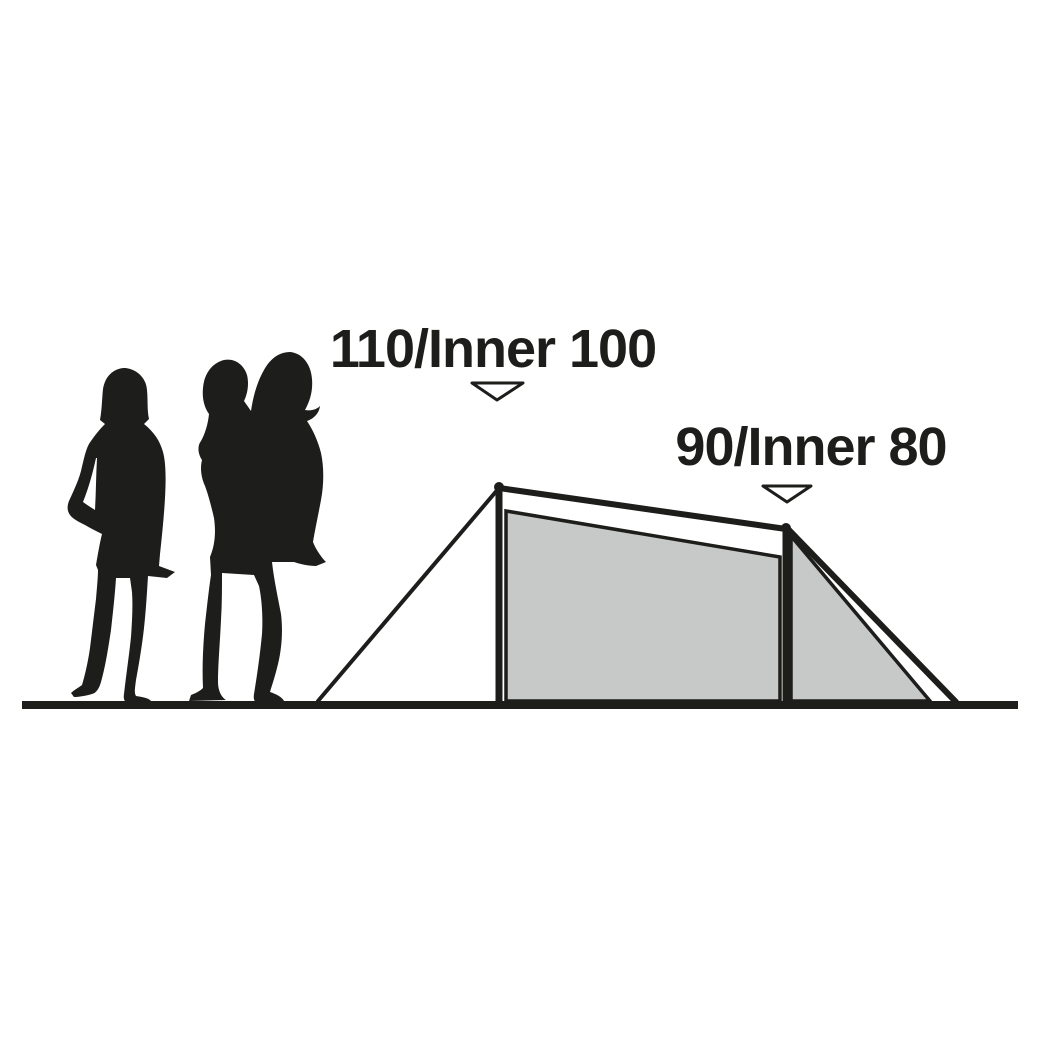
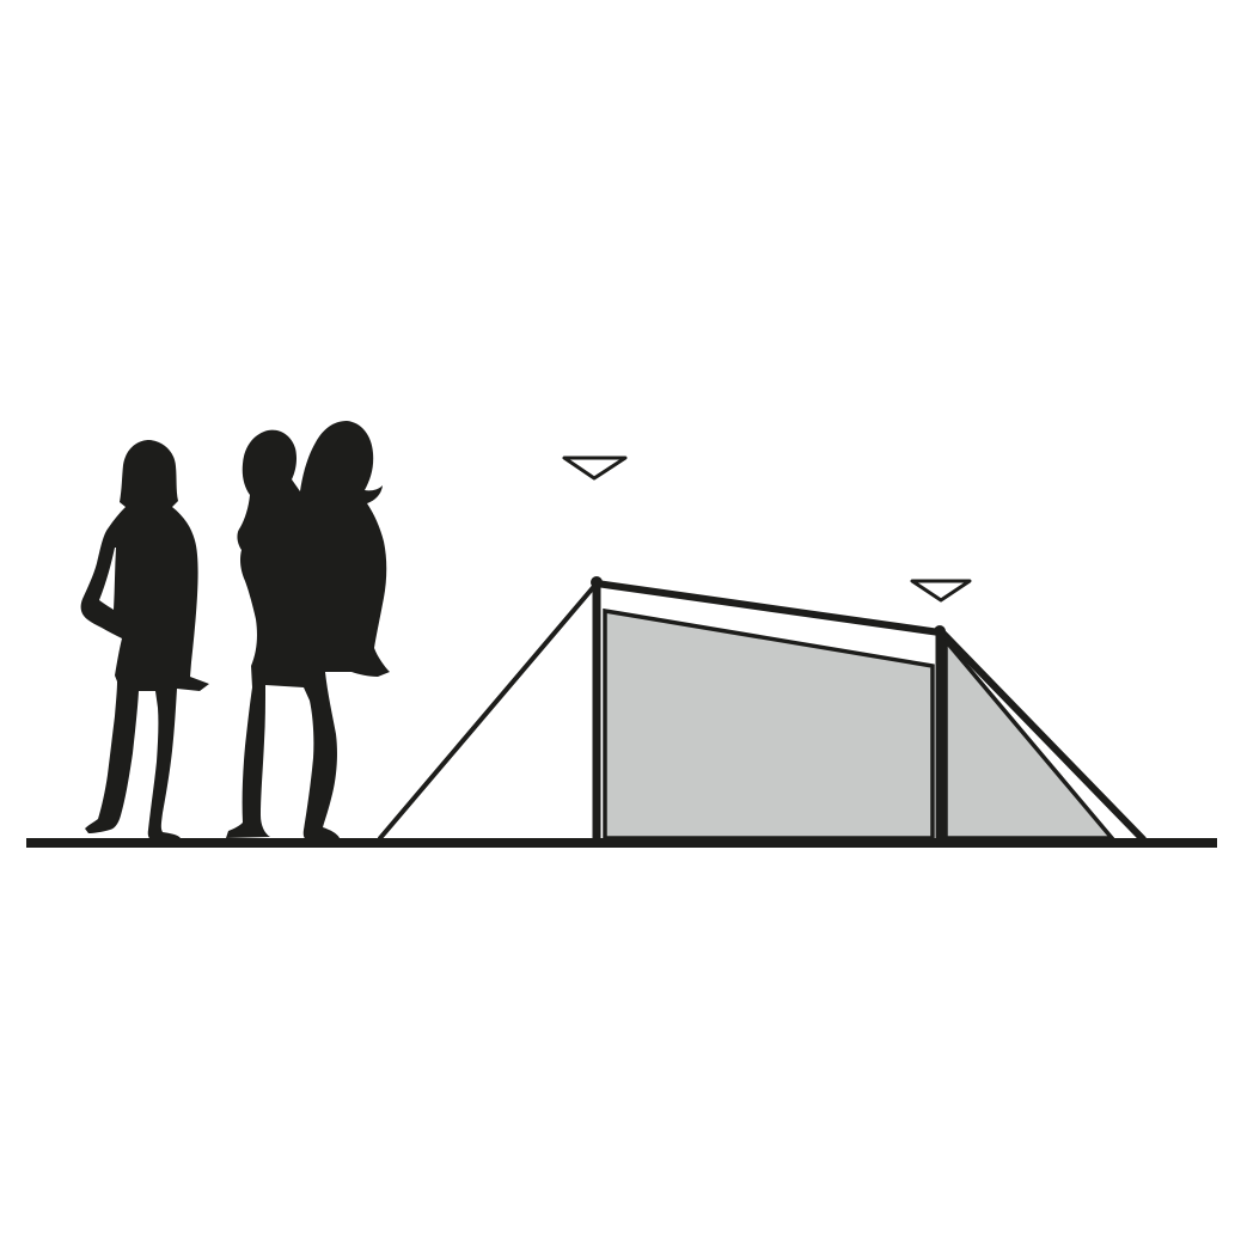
- 110/Inner 100
- 90/Inner 80
